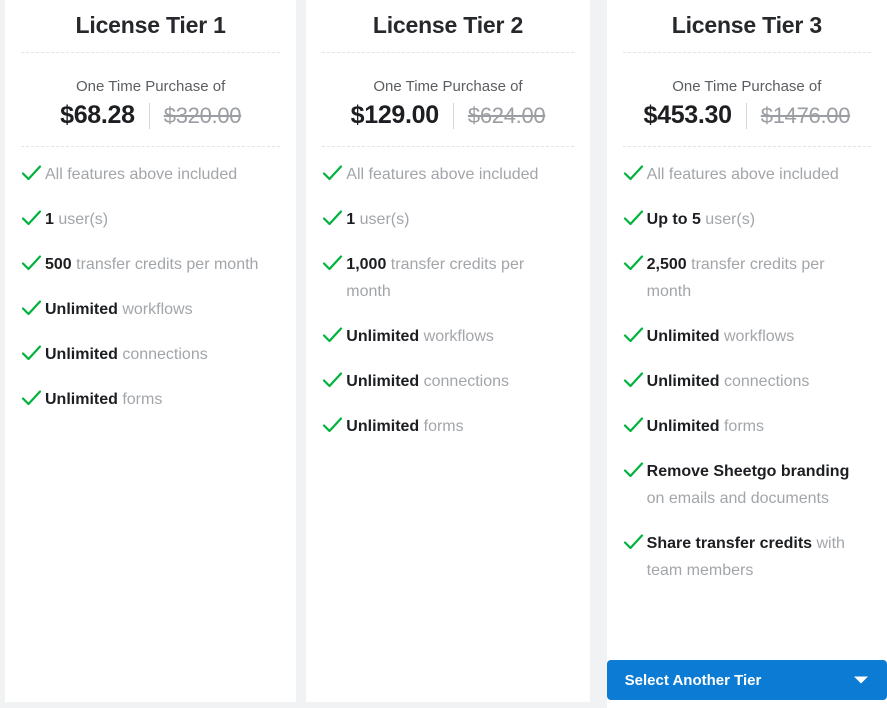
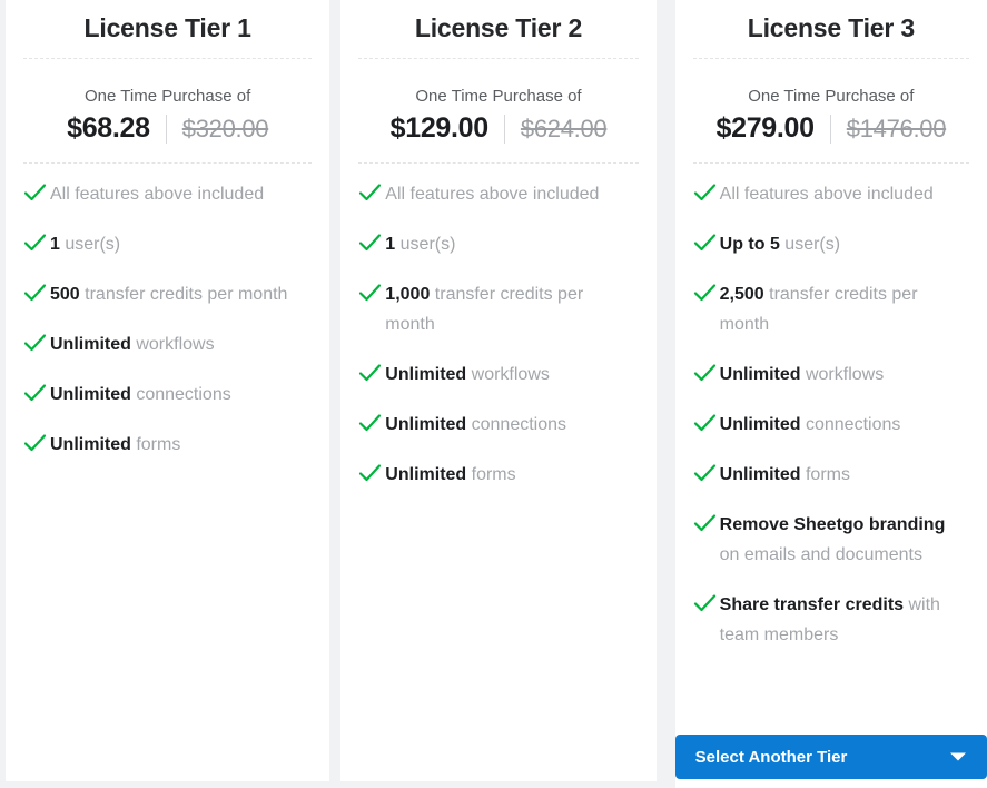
  License Tier 1
  One Time Purchase of
  $68.28
  $320.00
  All features above included
  1 user(s)
  500 transfer credits per month
  Unlimited workflows
  Unlimited connections
  Unlimited forms
  License Tier 2
  One Time Purchase of
  $129.00
  $624.00
  All features above included
  1 user(s)
  1,000 transfer credits per month
  Unlimited workflows
  Unlimited connections
  Unlimited forms
  License Tier 3
  One Time Purchase of
- $453.30
+ $279.00
  $1476.00
  All features above included
  Up to 5 user(s)
  2,500 transfer credits per month
  Unlimited workflows
  Unlimited connections
  Unlimited forms
  Remove Sheetgo branding on emails and documents
  Share transfer credits with team members
  Select Another Tier
